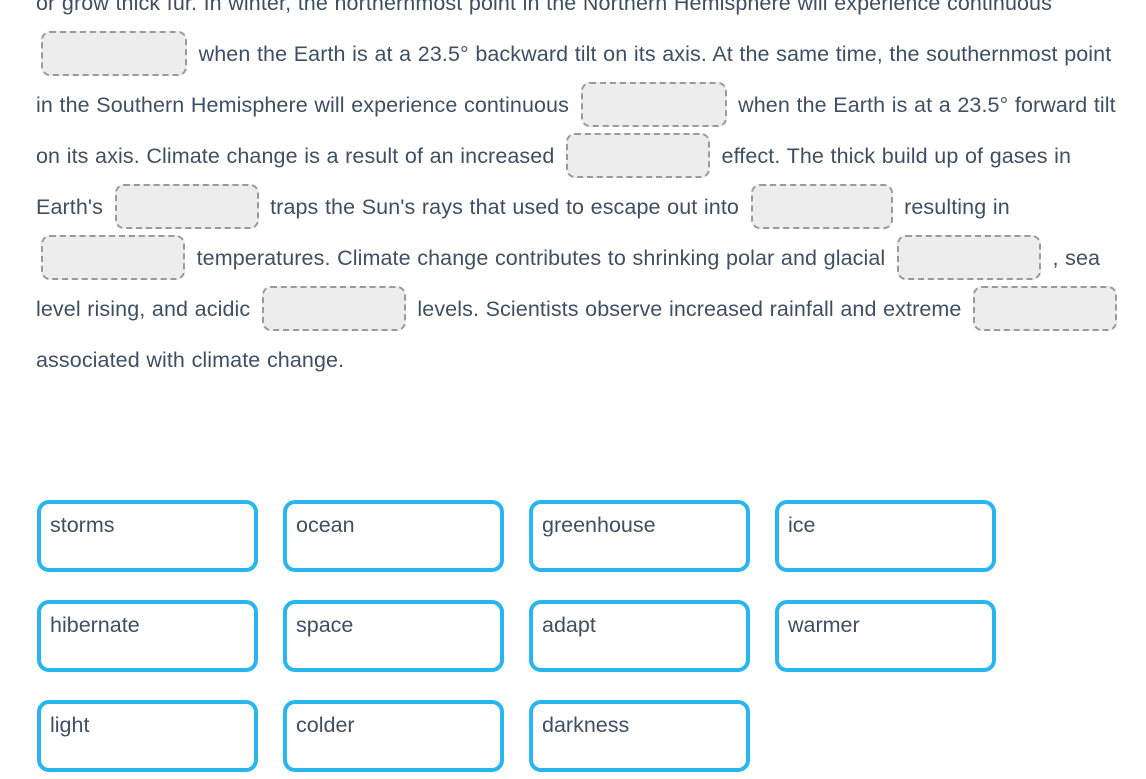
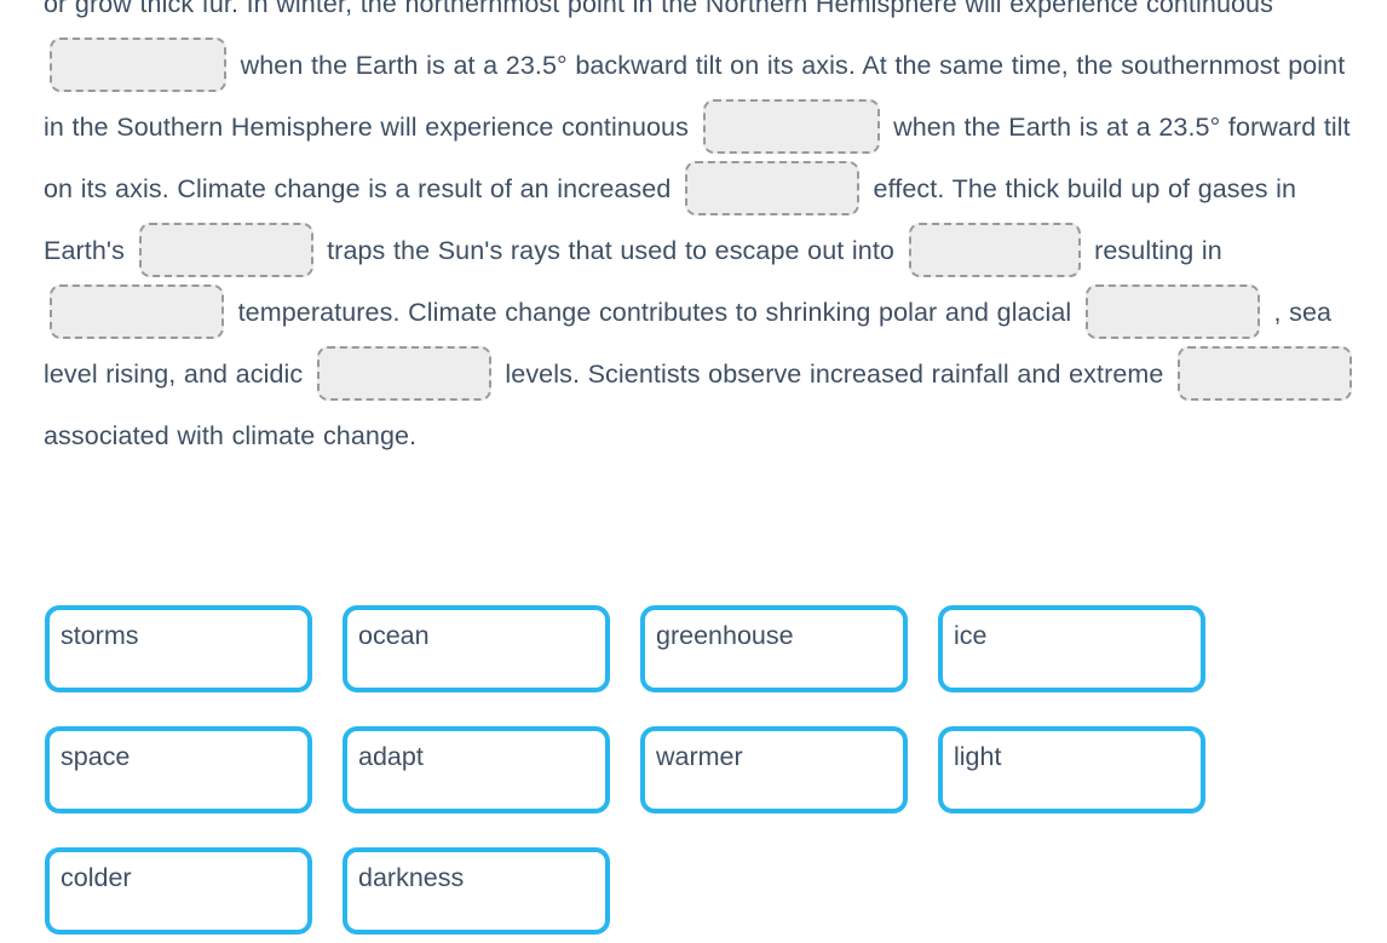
  or grow thick fur. In winter, the northernmost point in the Northern Hemisphere will experience continuous when the Earth is at a 23.5° backward tilt on its axis. At the same time, the southernmost point in the Southern Hemisphere will experience continuous when the Earth is at a 23.5° forward tilt on its axis. Climate change is a result of an increased effect. The thick build up of gases in Earth's traps the Sun's rays that used to escape out into resulting in temperatures. Climate change contributes to shrinking polar and glacial , sea level rising, and acidic levels. Scientists observe increased rainfall and extreme associated with climate change.
  storms
  ocean
  greenhouse
  ice
- hibernate
  space
  adapt
  warmer
  light
  colder
  darkness
